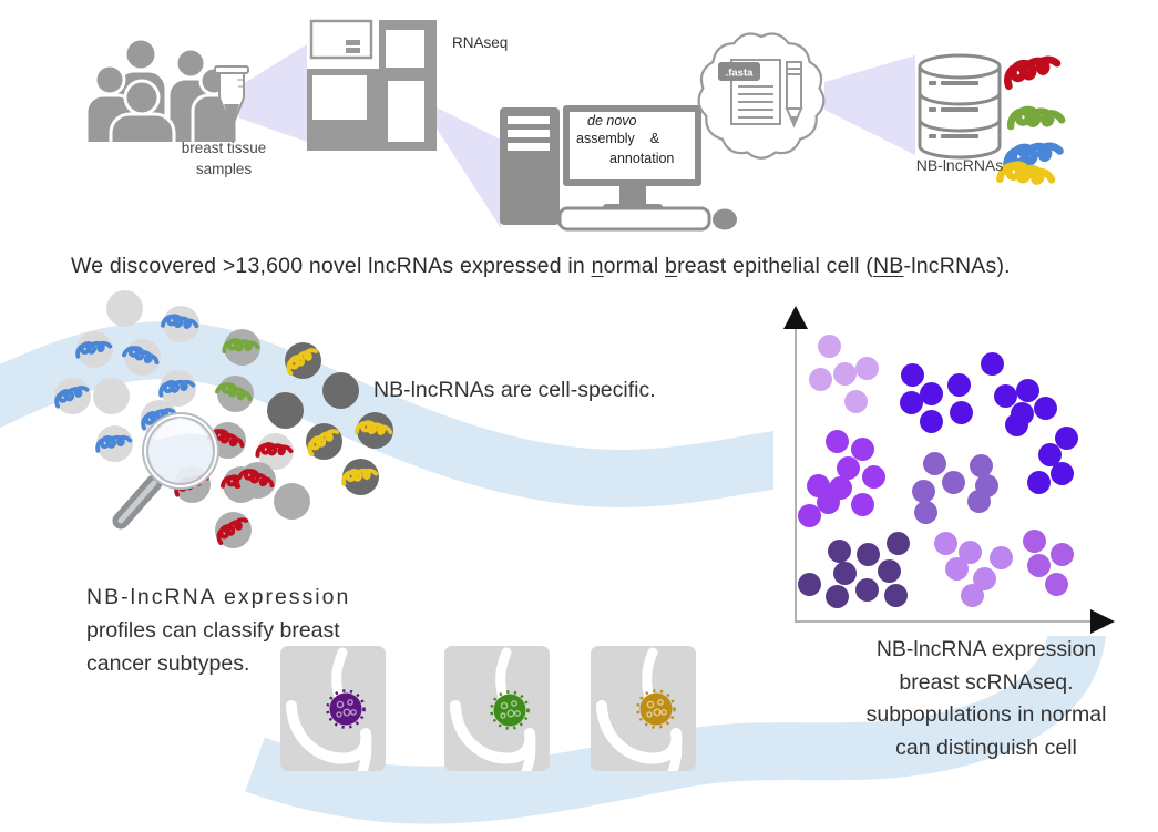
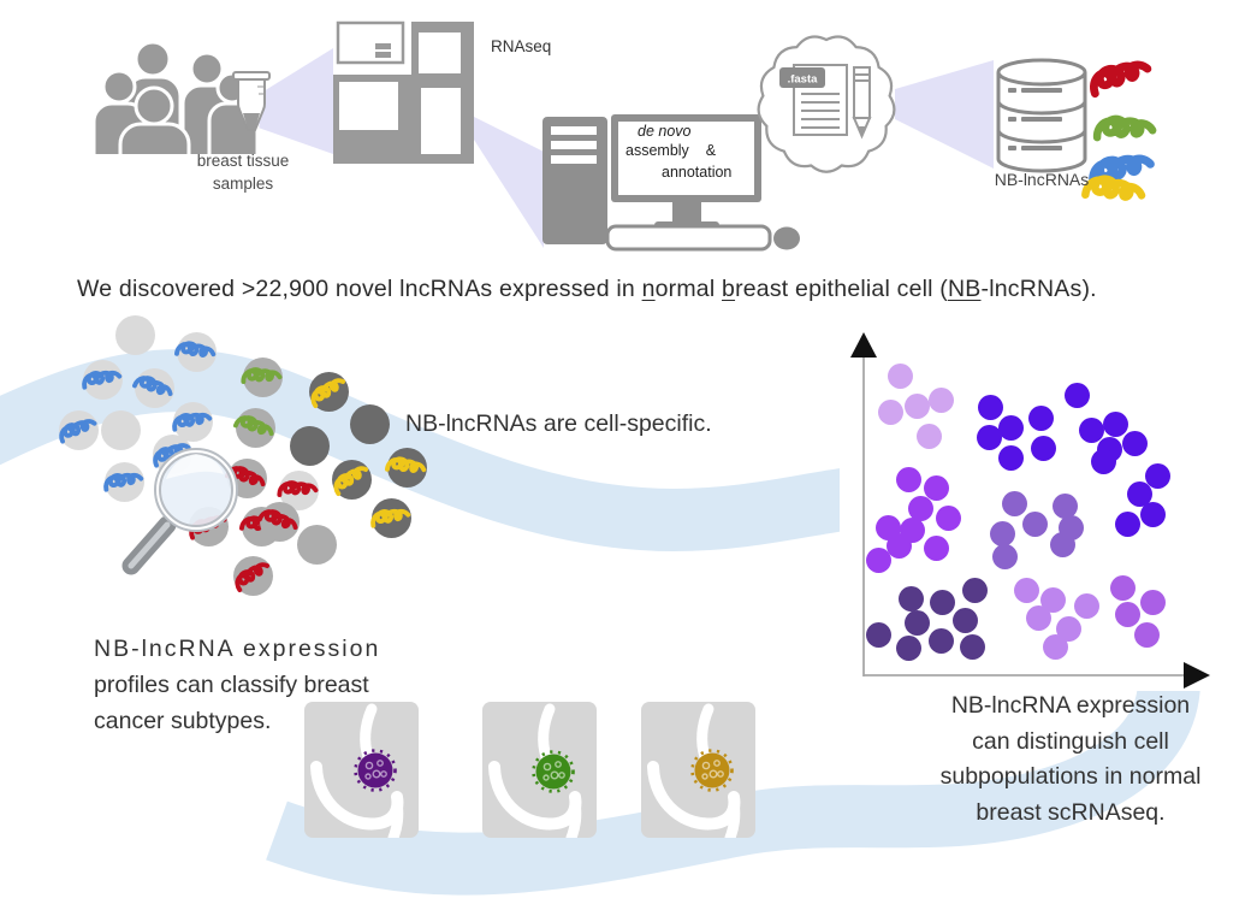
  breast tissue
  samples
  RNAseq
  de novo
  assembly &
  annotation
  .fasta
  NB-lncRNAs
- We discovered >13,600 novel lncRNAs expressed in normal breast epithelial cell (NB-lncRNAs).
+ We discovered >22,900 novel lncRNAs expressed in normal breast epithelial cell (NB-lncRNAs).
  NB-lncRNAs are cell-specific.
  NB-lncRNA expression
- breast scRNAseq.
+ can distinguish cell
  subpopulations in normal
- can distinguish cell
+ breast scRNAseq.
  NB-lncRNA expression
  profiles can classify breast
  cancer subtypes.
